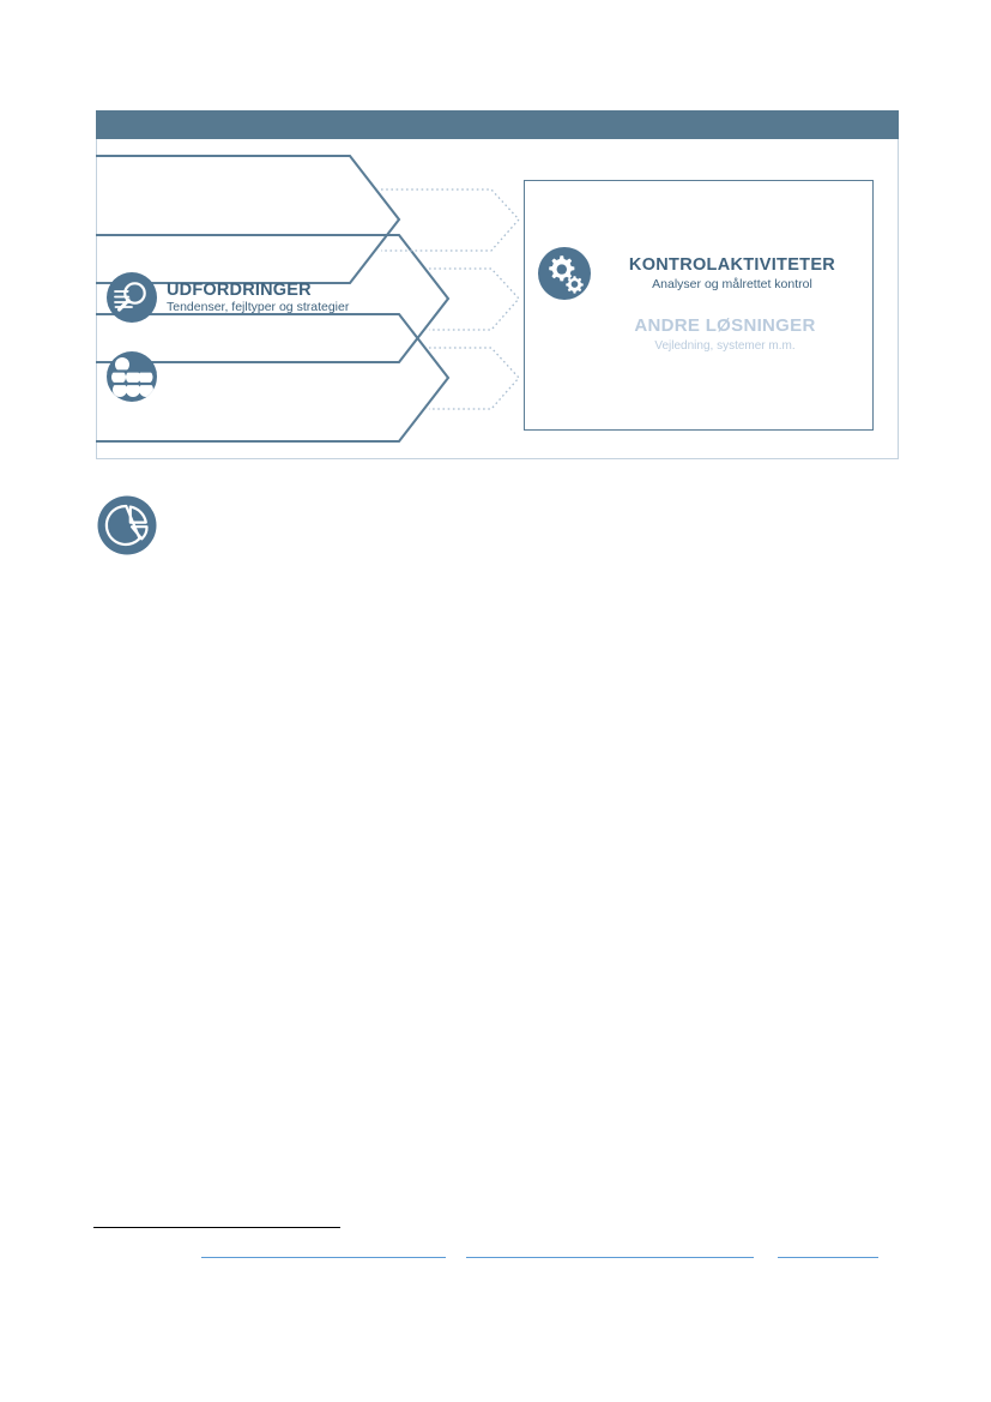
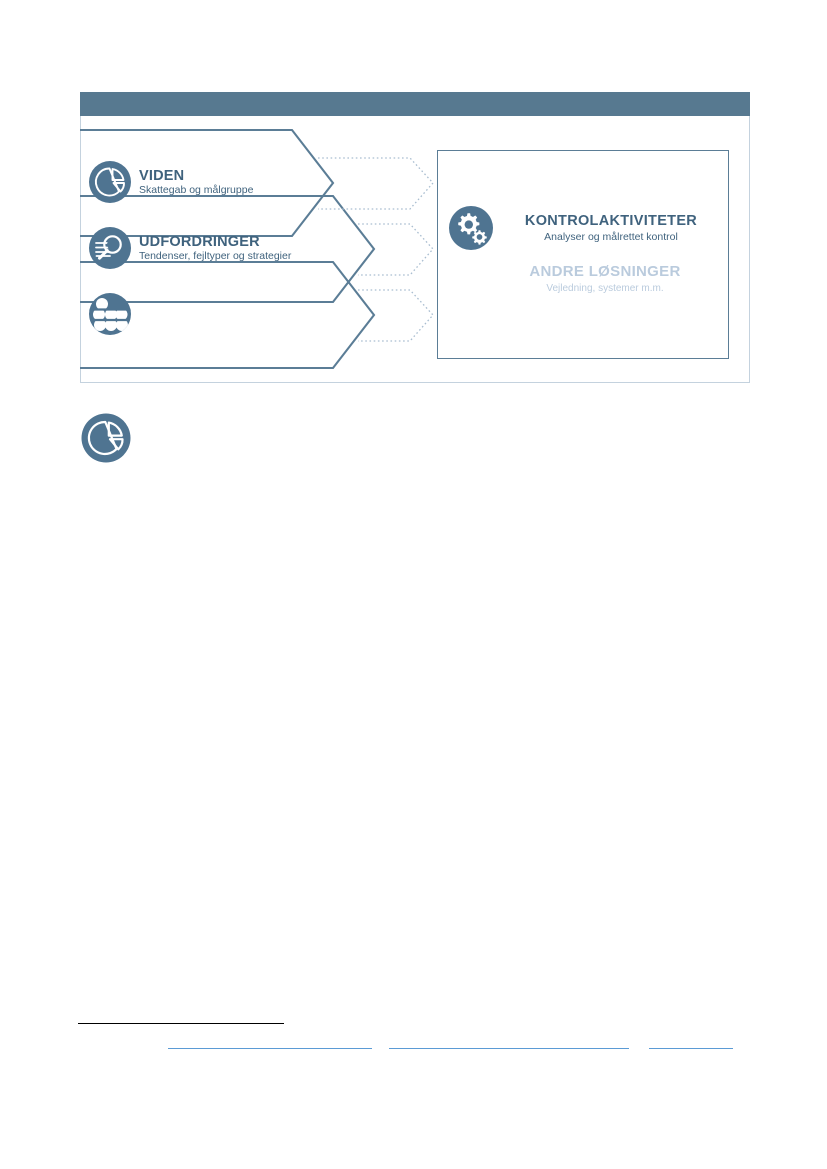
+ VIDEN
+ Skattegab og målgruppe
  UDFORDRINGER
  Tendenser, fejltyper og strategier
  KONTROLAKTIVITETER
  Analyser og målrettet kontrol
  ANDRE LØSNINGER
  Vejledning, systemer m.m.
